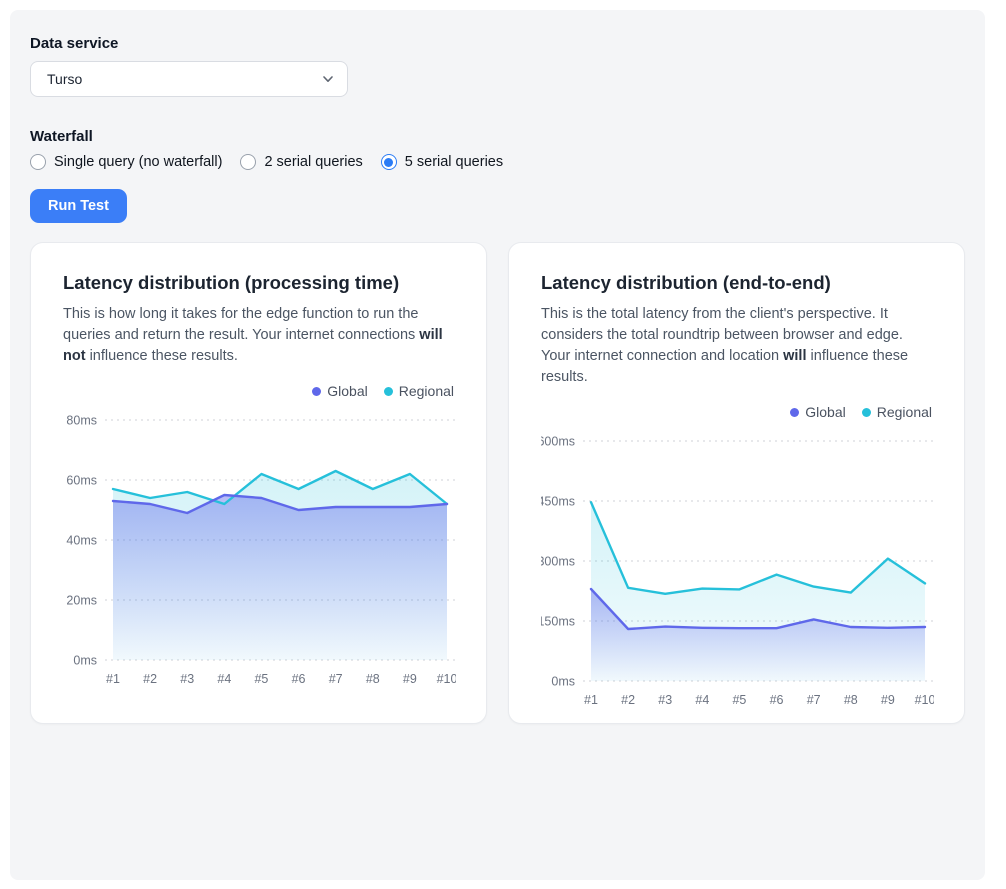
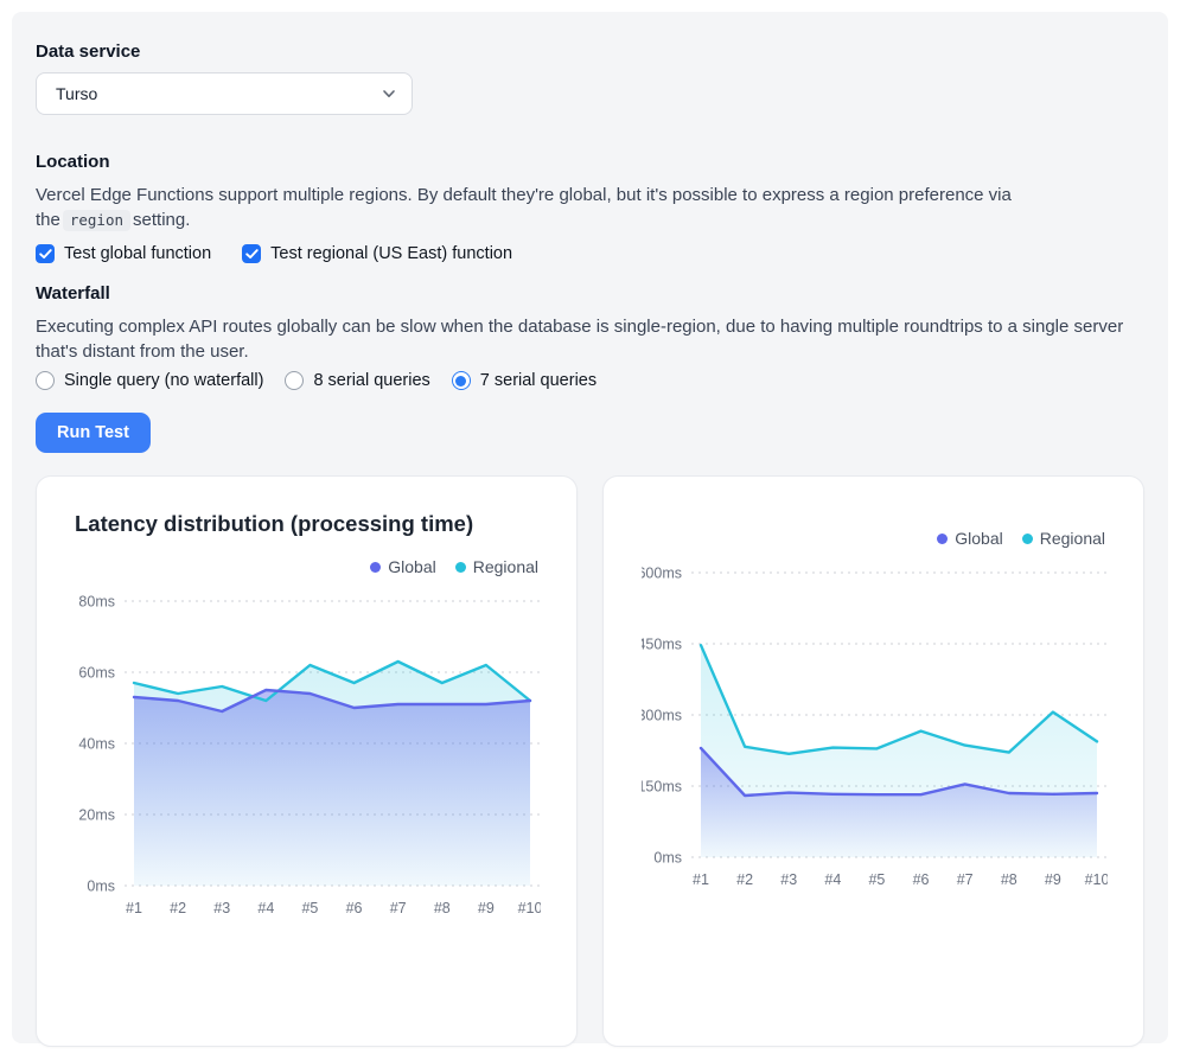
  Data service
  Turso
+ Location
+ Vercel Edge Functions support multiple regions. By default they're global, but it's possible to express a region preference via the region setting.
+ Test global function
+ Test regional (US East) function
  Waterfall
+ Executing complex API routes globally can be slow when the database is single-region, due to having multiple roundtrips to a single server that's distant from the user.
  Single query (no waterfall)
- 2 serial queries
+ 8 serial queries
- 5 serial queries
+ 7 serial queries
  Run Test
  Latency distribution (processing time)
- This is how long it takes for the edge function to run the queries and return the result. Your internet connections will not influence these results.
  Global
  Regional
  0ms
  20ms
  40ms
  60ms
  80ms
  #1
  #2
  #3
  #4
  #5
  #6
  #7
  #8
  #9
  #10
- Latency distribution (end-to-end)
- This is the total latency from the client's perspective. It considers the total roundtrip between browser and edge. Your internet connection and location will influence these results.
  Global
  Regional
  0ms
  150ms
  300ms
  450ms
  600ms
  #1
  #2
  #3
  #4
  #5
  #6
  #7
  #8
  #9
  #10
